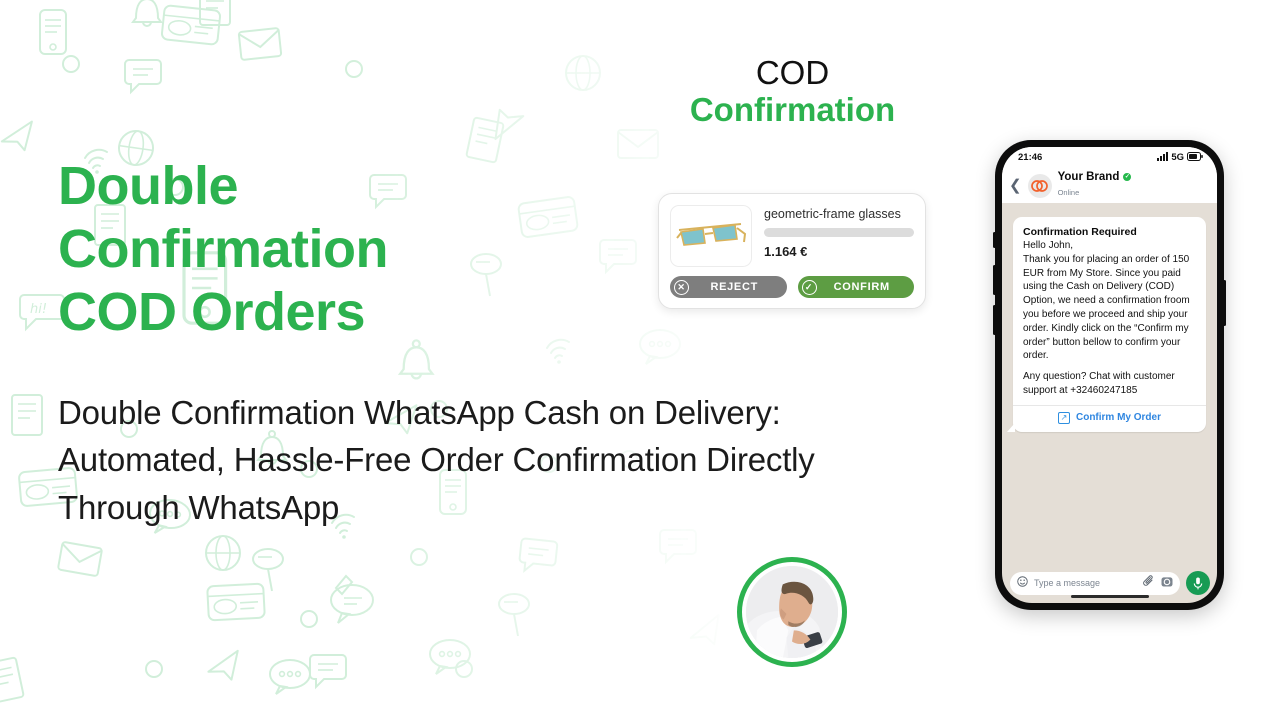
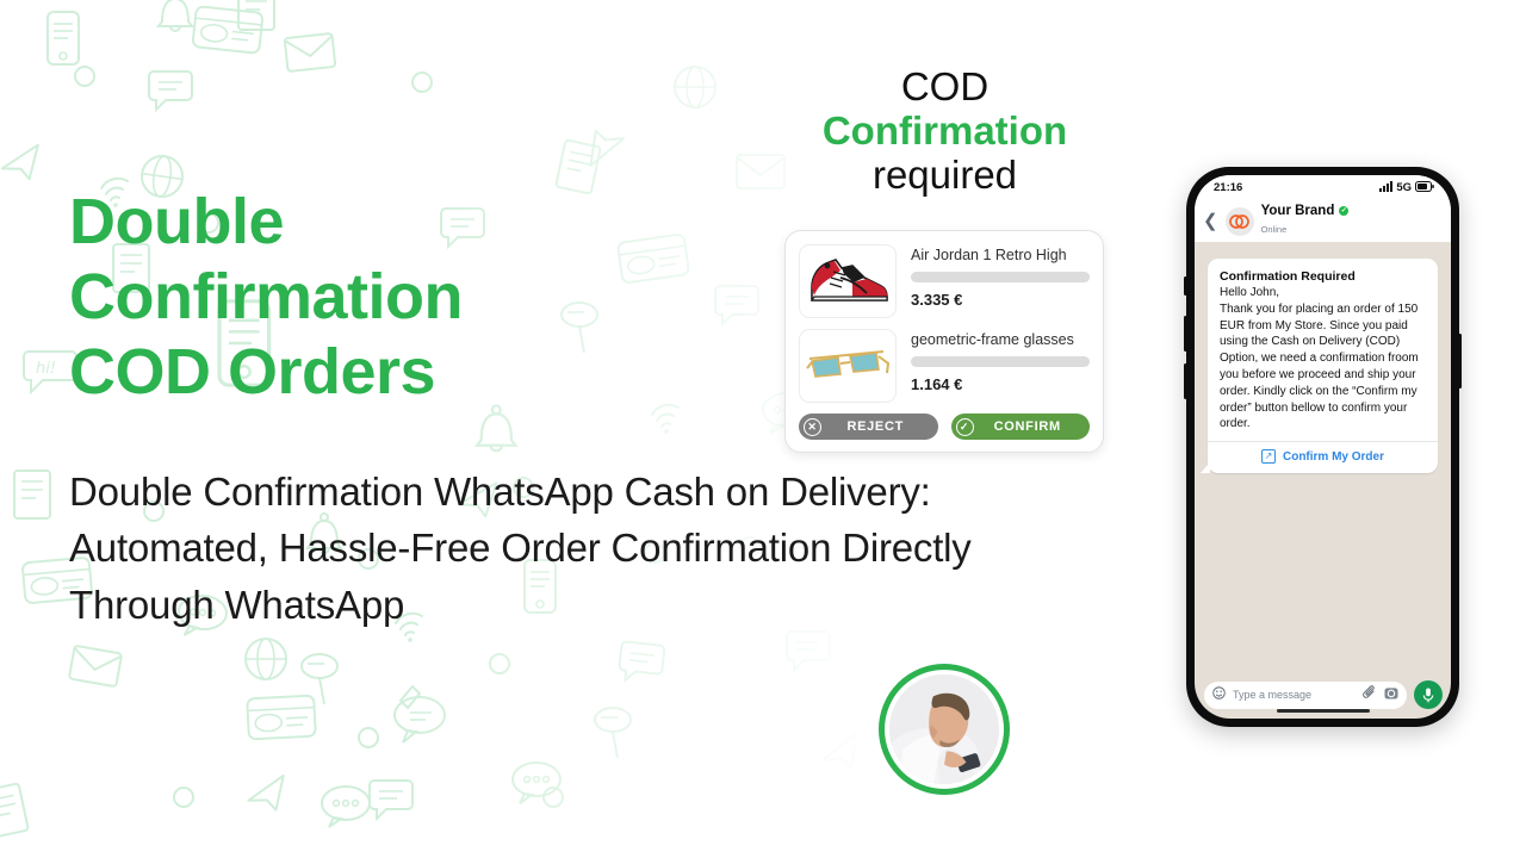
  Double Confirmation COD Orders
  Double Confirmation WhatsApp Cash on Delivery: Automated, Hassle-Free Order Confirmation Directly Through WhatsApp
  COD
  Confirmation
+ required
+ Air Jordan 1 Retro High
+ 3.335 €
  geometric-frame glasses
  1.164 €
  ✕
  REJECT
  ✓
  CONFIRM
- 21:46
+ 21:16
  5G
  ❮
  Your Brand
  Online
  Confirmation Required
  Hello John,
  Thank you for placing an order of 150 EUR from My Store. Since you paid using the Cash on Delivery (COD) Option, we need a confirmation froom you before we proceed and ship your order. Kindly click on the “Confirm my order” button bellow to confirm your order.
- Any question? Chat with customer support at +32460247185
  ↗
  Confirm My Order
  Type a message
